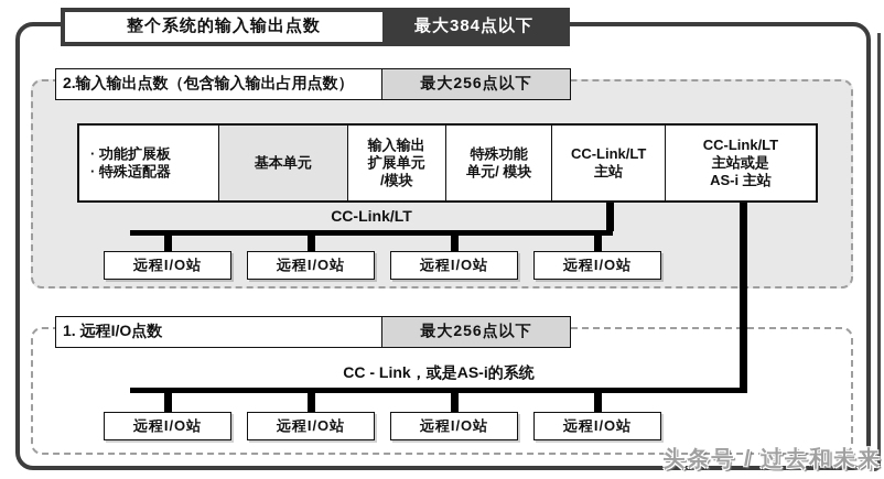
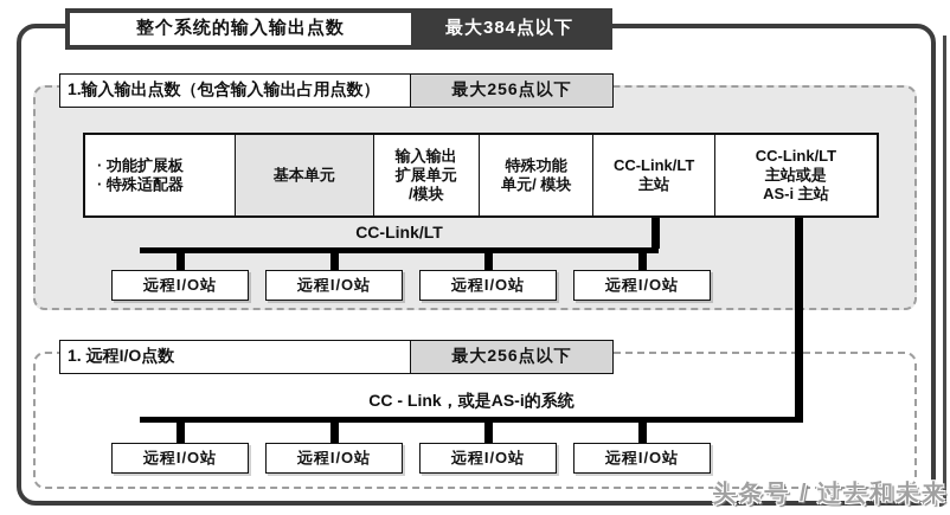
  整个系统的输入输出点数
  最大384点以下
- 2.输入输出点数（包含输入输出占用点数）
+ 1.输入输出点数（包含输入输出占用点数）
  最大256点以下
  · 功能扩展板
  · 特殊适配器
  基本单元
  输入输出
  扩展单元
  /模块
  特殊功能
  单元/ 模块
  CC-Link/LT
  主站
  CC-Link/LT
  主站或是
  AS-i 主站
  CC-Link/LT
  远程I/O站
  远程I/O站
  远程I/O站
  远程I/O站
  1. 远程I/O点数
  最大256点以下
  CC - Link，或是AS-i的系统
  远程I/O站
  远程I/O站
  远程I/O站
  远程I/O站
  头条号 / 过去和未来
